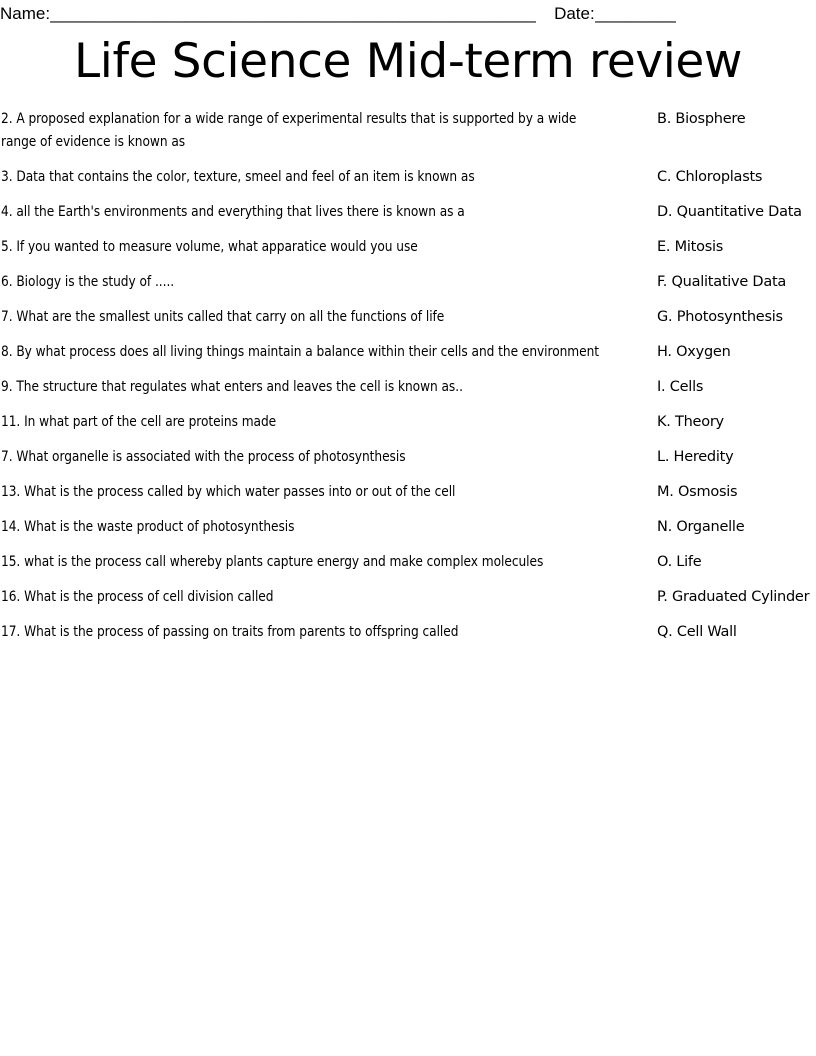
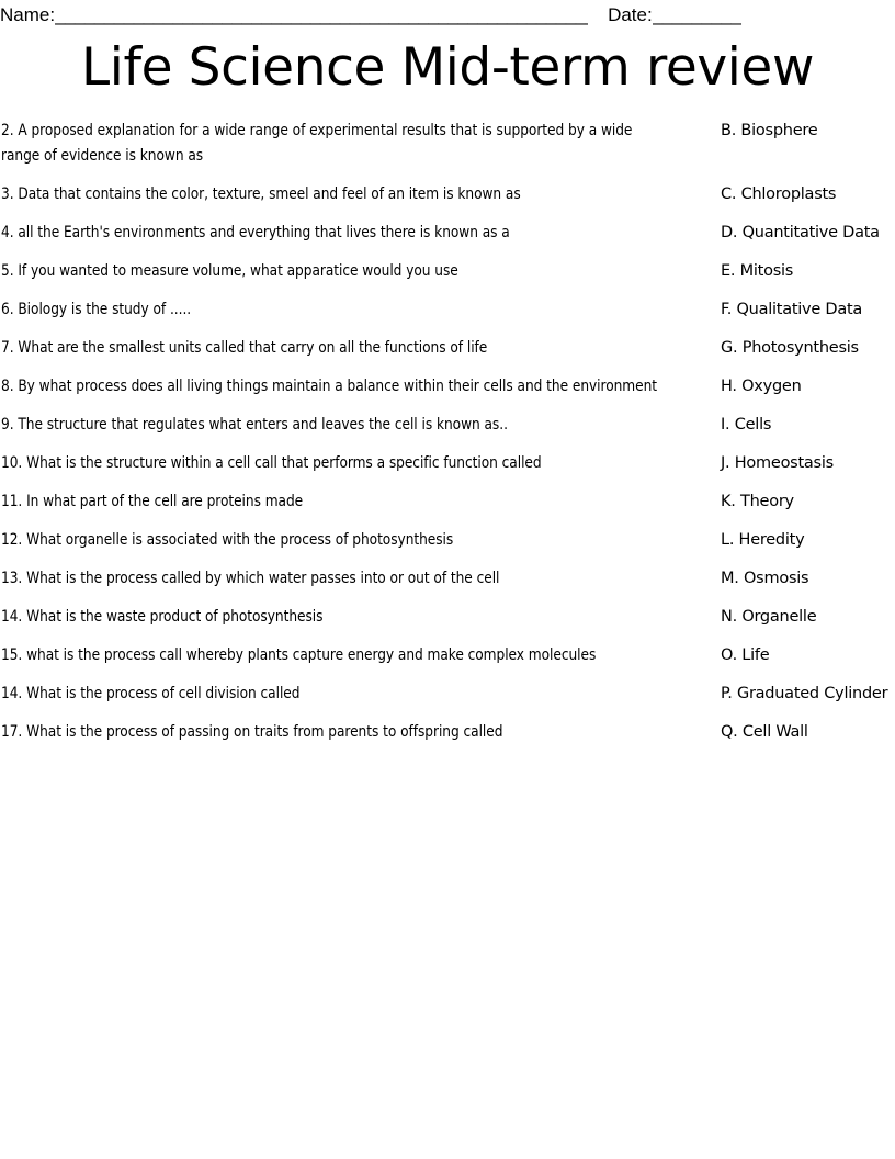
  Name:
  ______________________________________________________
  Date:
  _________
  Life Science Mid-term review
  2. A proposed explanation for a wide range of experimental results that is supported by a wide range of evidence is known as
  B. Biosphere
  3. Data that contains the color, texture, smeel and feel of an item is known as
  C. Chloroplasts
  4. all the Earth's environments and everything that lives there is known as a
  D. Quantitative Data
  5. If you wanted to measure volume, what apparatice would you use
  E. Mitosis
  6. Biology is the study of .....
  F. Qualitative Data
  7. What are the smallest units called that carry on all the functions of life
  G. Photosynthesis
  8. By what process does all living things maintain a balance within their cells and the environment
  H. Oxygen
  9. The structure that regulates what enters and leaves the cell is known as..
  I. Cells
+ 10. What is the structure within a cell call that performs a specific function called
+ J. Homeostasis
  11. In what part of the cell are proteins made
  K. Theory
- 7. What organelle is associated with the process of photosynthesis
+ 12. What organelle is associated with the process of photosynthesis
  L. Heredity
  13. What is the process called by which water passes into or out of the cell
  M. Osmosis
  14. What is the waste product of photosynthesis
  N. Organelle
  15. what is the process call whereby plants capture energy and make complex molecules
  O. Life
- 16. What is the process of cell division called
+ 14. What is the process of cell division called
  P. Graduated Cylinder
  17. What is the process of passing on traits from parents to offspring called
  Q. Cell Wall
